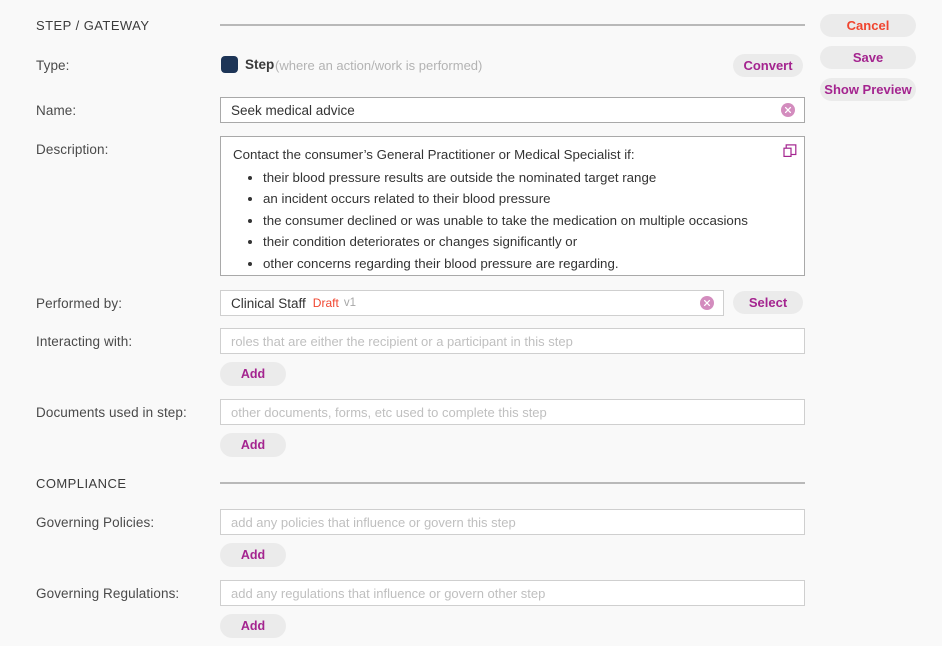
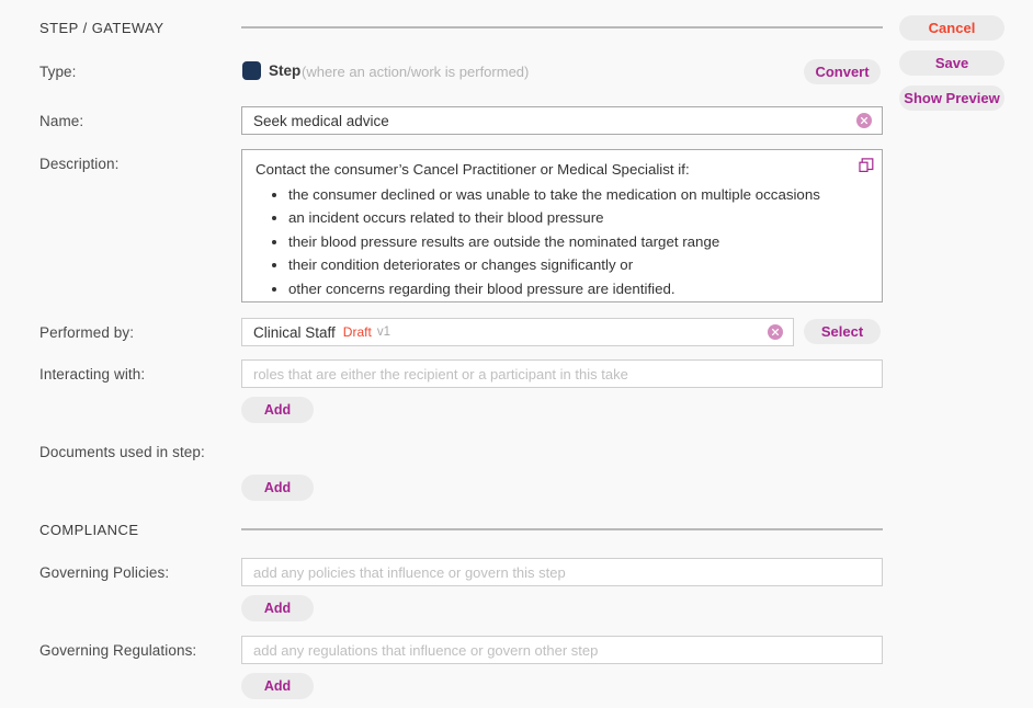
  STEP / GATEWAY
  Type:
  Step
  (where an action/work is performed)
  Convert
  Name:
  Seek medical advice
  Description:
- Contact the consumer’s General Practitioner or Medical Specialist if:
+ Contact the consumer’s Cancel Practitioner or Medical Specialist if:
- their blood pressure results are outside the nominated target range
+ the consumer declined or was unable to take the medication on multiple occasions
  an incident occurs related to their blood pressure
- the consumer declined or was unable to take the medication on multiple occasions
+ their blood pressure results are outside the nominated target range
  their condition deteriorates or changes significantly or
- other concerns regarding their blood pressure are regarding.
+ other concerns regarding their blood pressure are identified.
  Performed by:
  Clinical Staff
  Draft
  v1
  Select
  Interacting with:
- roles that are either the recipient or a participant in this step
+ roles that are either the recipient or a participant in this take
  Add
  Documents used in step:
- other documents, forms, etc used to complete this step
  Add
  COMPLIANCE
  Governing Policies:
  add any policies that influence or govern this step
  Add
  Governing Regulations:
  add any regulations that influence or govern other step
  Add
  Cancel
  Save
  Show Preview
